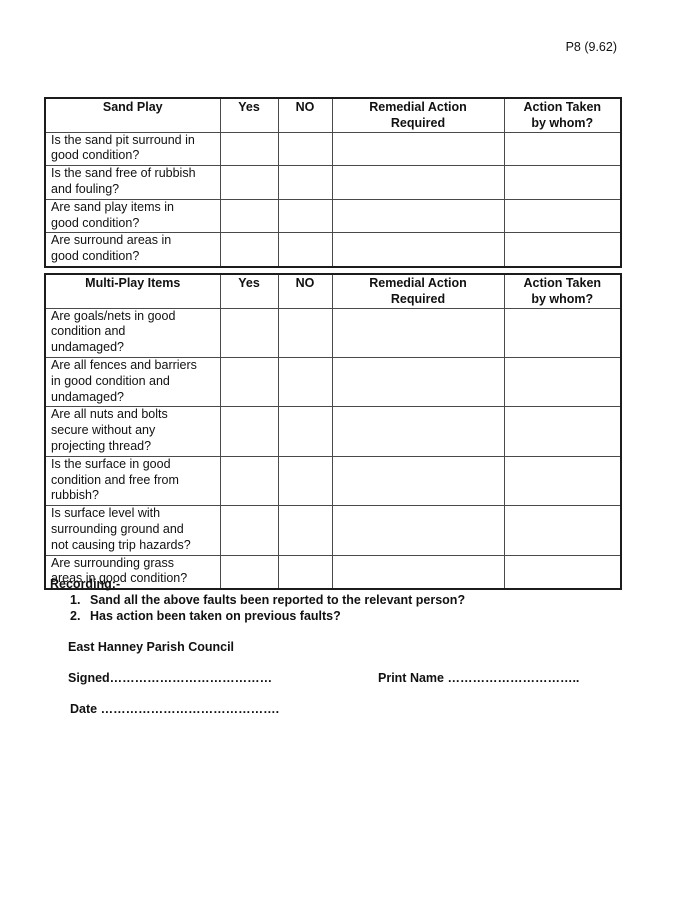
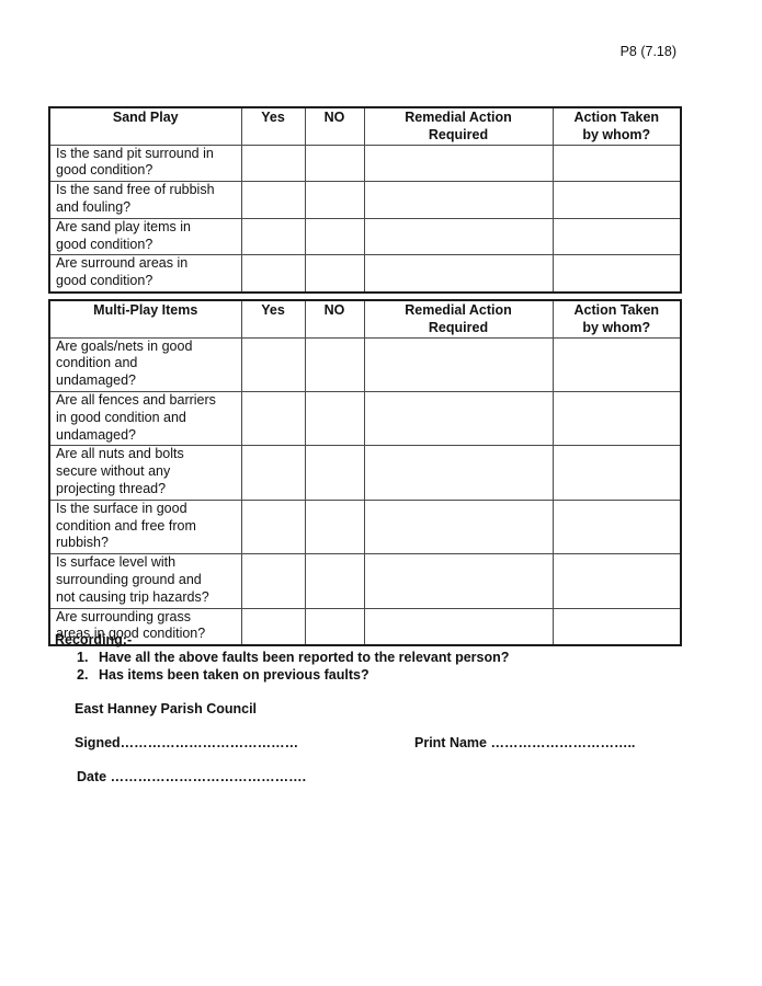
- P8 (9.62)
+ P8 (7.18)
  Sand Play	Yes	NO	Remedial Action Required	Action Taken by whom?
  Is the sand pit surround in good condition?
  Is the sand free of rubbish and fouling?
  Are sand play items in good condition?
  Are surround areas in good condition?
  Multi-Play Items	Yes	NO	Remedial Action Required	Action Taken by whom?
  Are goals/nets in good condition and undamaged?
  Are all fences and barriers in good condition and undamaged?
  Are all nuts and bolts secure without any projecting thread?
  Is the surface in good condition and free from rubbish?
  Is surface level with surrounding ground and not causing trip hazards?
  Are surrounding grass areas in good condition?
  Recording:-
  1.
- Sand all the above faults been reported to the relevant person?
+ Have all the above faults been reported to the relevant person?
  2.
- Has action been taken on previous faults?
+ Has items been taken on previous faults?
  East Hanney Parish Council
  Signed…………………………………
  Print Name …………………………..
  Date …………………………………….
